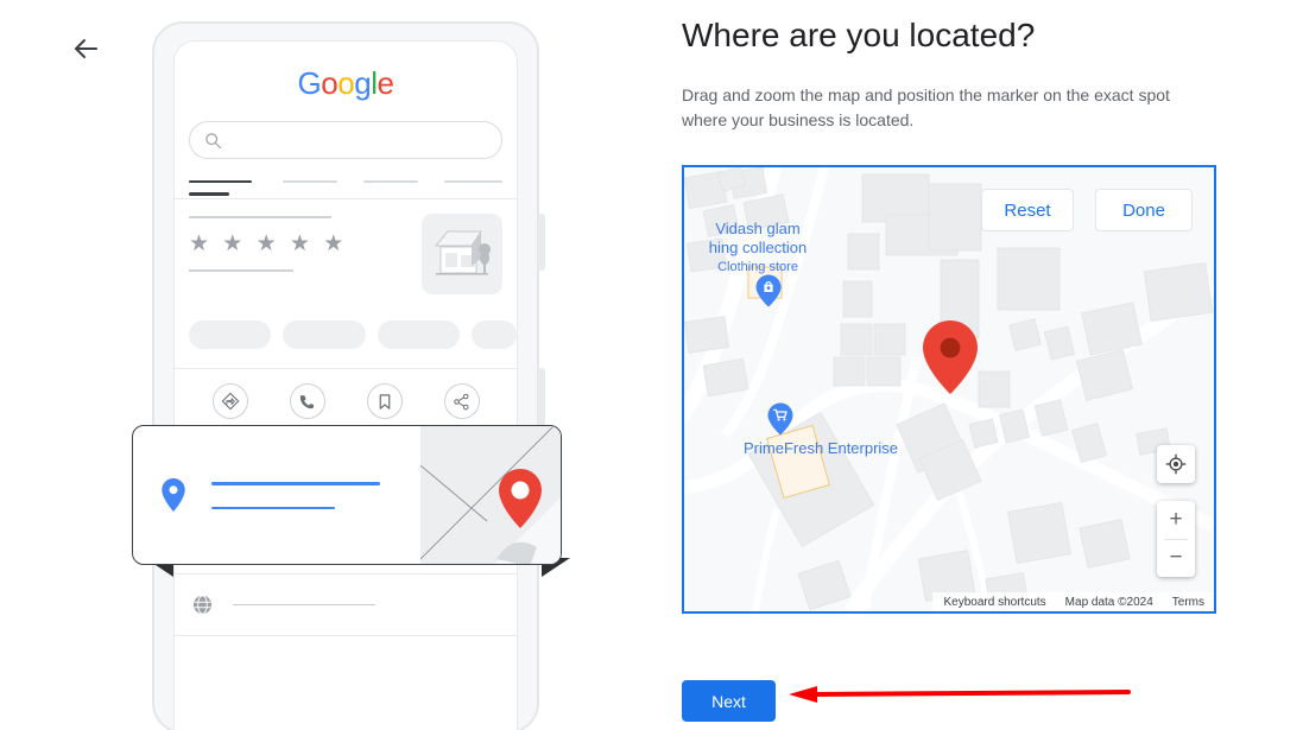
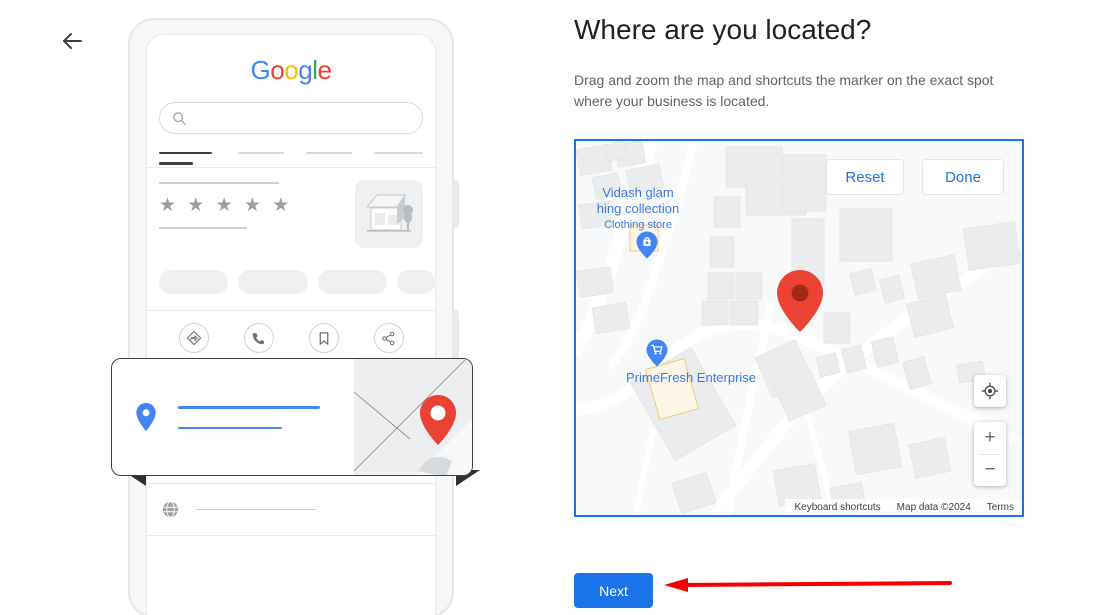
  Google
  ★ ★ ★ ★ ★
  Where are you located?
- Drag and zoom the map and position the marker on the exact spot where your business is located.
+ Drag and zoom the map and shortcuts the marker on the exact spot where your business is located.
  Vidash glam
  hing collection
  Clothing store
  PrimeFresh Enterprise
  Reset
  Done
  +
  −
  Keyboard shortcuts
  Map data ©2024
  Terms
  Next
